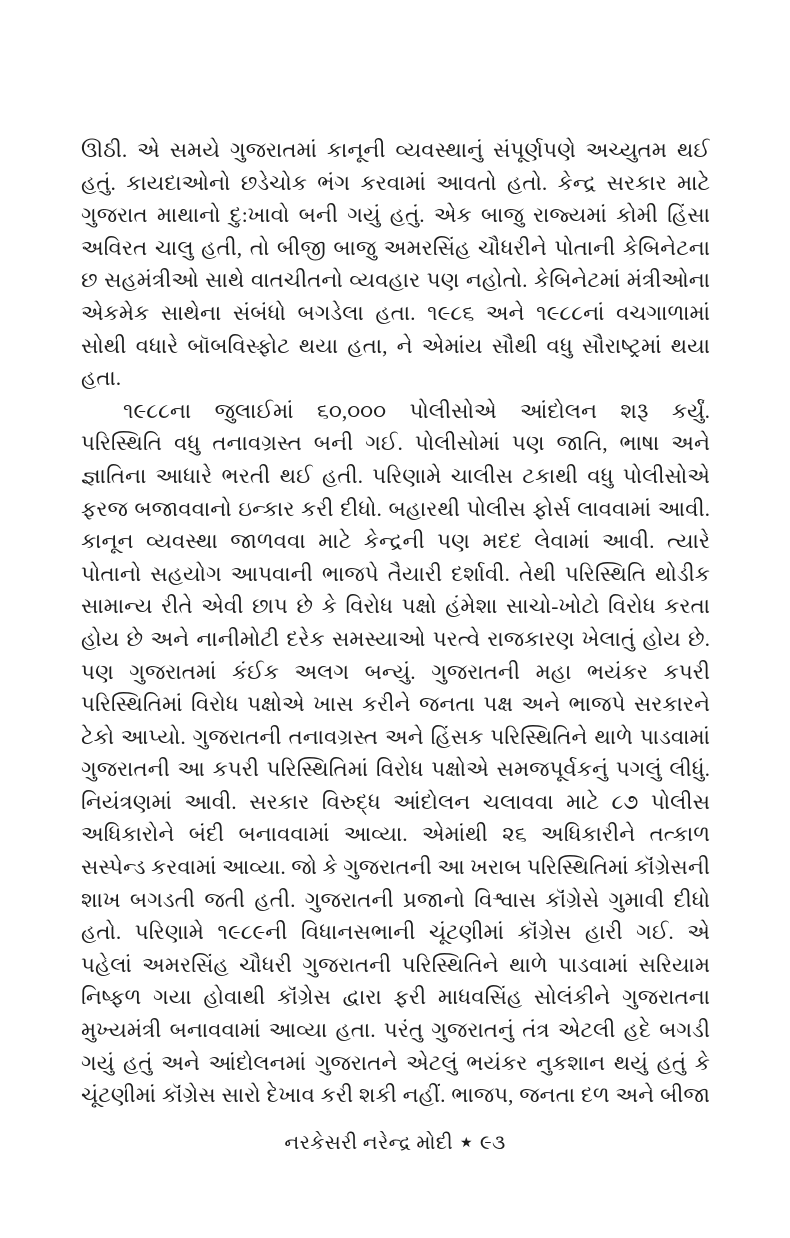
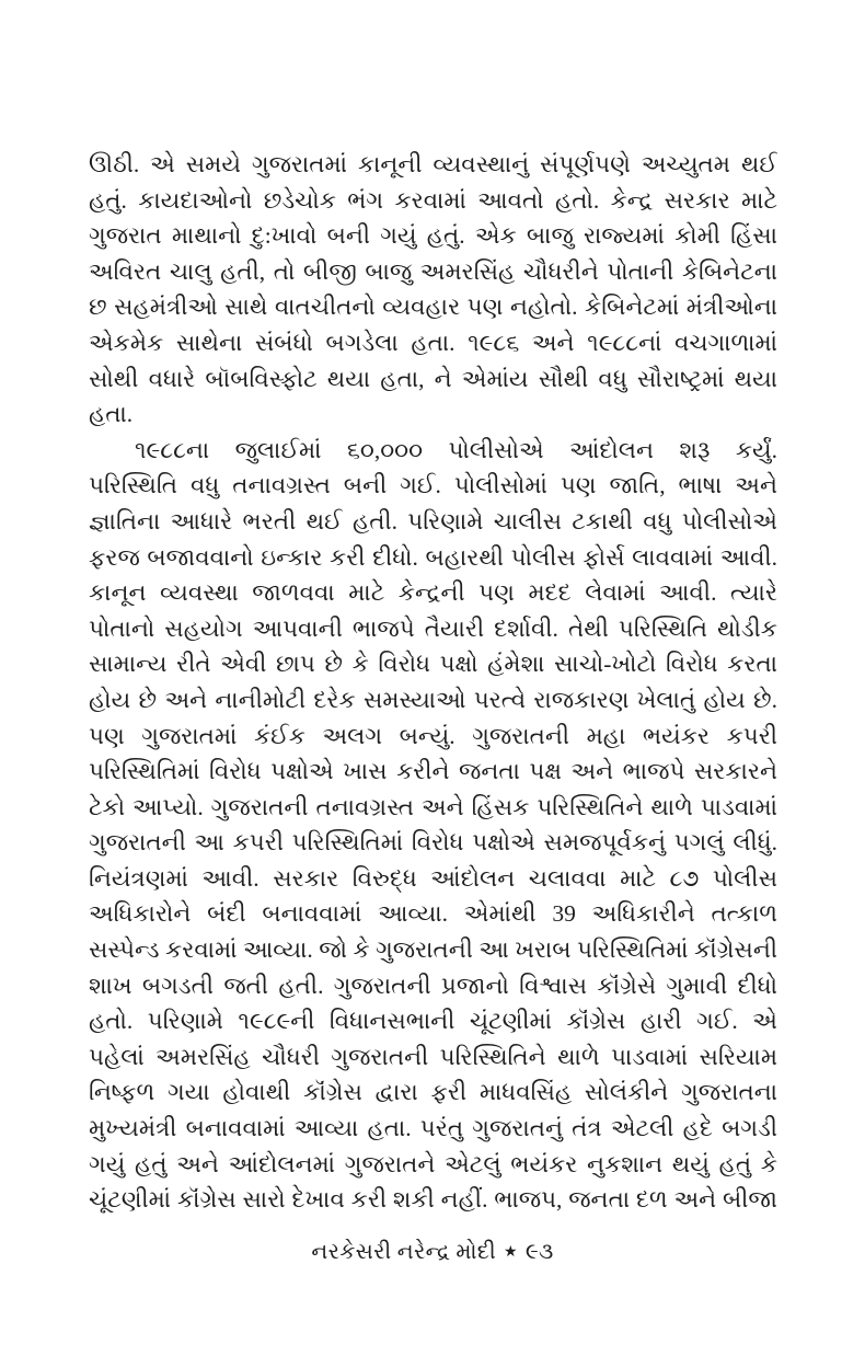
  ઊઠી. એ સમયે ગુજરાતમાં કાનૂની વ્યવસ્થાનું સંપૂર્ણપણે અચ્યુતમ થઈ
  હતું. કાયદાઓનો છડેચોક ભંગ કરવામાં આવતો હતો. કેન્દ્ર સરકાર માટે
  ગુજરાત માથાનો દુ:ખાવો બની ગયું હતું. એક બાજુ રાજ્યમાં કોમી હિંસા
  અવિરત ચાલુ હતી, તો બીજી બાજુ અમરસિંહ ચૌધરીને પોતાની કેબિનેટના
  છ સહમંત્રીઓ સાથે વાતચીતનો વ્યવહાર પણ નહોતો. કેબિનેટમાં મંત્રીઓના
  એકમેક સાથેના સંબંધો બગડેલા હતા. ૧૯૮૬ અને ૧૯૮૮નાં વચગાળામાં
  સોથી વધારે બૉબવિસ્ફોટ થયા હતા, ને એમાંય સૌથી વધુ સૌરાષ્ટ્રમાં થયા
  હતા.
  ૧૯૮૮ના જુલાઈમાં ૬૦,૦૦૦ પોલીસોએ આંદોલન શરૂ કર્યું.
  પરિસ્થિતિ વધુ તનાવગ્રસ્ત બની ગઈ. પોલીસોમાં પણ જાતિ, ભાષા અને
  જ્ઞાતિના આધારે ભરતી થઈ હતી. પરિણામે ચાલીસ ટકાથી વધુ પોલીસોએ
  ફરજ બજાવવાનો ઇન્કાર કરી દીધો. બહારથી પોલીસ ફોર્સ લાવવામાં આવી.
  કાનૂન વ્યવસ્થા જાળવવા માટે કેન્દ્રની પણ મદદ લેવામાં આવી. ત્યારે
  પોતાનો સહયોગ આપવાની ભાજપે તૈયારી દર્શાવી. તેથી પરિસ્થિતિ થોડીક
  સામાન્ય રીતે એવી છાપ છે કે વિરોધ પક્ષો હંમેશા સાચો-ખોટો વિરોધ કરતા
  હોય છે અને નાનીમોટી દરેક સમસ્યાઓ પરત્વે રાજકારણ ખેલાતું હોય છે.
  પણ ગુજરાતમાં કંઈક અલગ બન્યું. ગુજરાતની મહા ભયંકર કપરી
  પરિસ્થિતિમાં વિરોધ પક્ષોએ ખાસ કરીને જનતા પક્ષ અને ભાજપે સરકારને
  ટેકો આપ્યો. ગુજરાતની તનાવગ્રસ્ત અને હિંસક પરિસ્થિતિને થાળે પાડવામાં
  ગુજરાતની આ કપરી પરિસ્થિતિમાં વિરોધ પક્ષોએ સમજપૂર્વકનું પગલું લીધું.
  નિયંત્રણમાં આવી. સરકાર વિરુદ્ધ આંદોલન ચલાવવા માટે ૮૭ પોલીસ
- અધિકારોને બંદી બનાવવામાં આવ્યા. એમાંથી ૨૬ અધિકારીને તત્કાળ
+ અધિકારોને બંદી બનાવવામાં આવ્યા. એમાંથી 39 અધિકારીને તત્કાળ
  સસ્પેન્ડ કરવામાં આવ્યા. જો કે ગુજરાતની આ ખરાબ પરિસ્થિતિમાં કૉંગ્રેસની
  શાખ બગડતી જતી હતી. ગુજરાતની પ્રજાનો વિશ્વાસ કૉંગ્રેસે ગુમાવી દીધો
  હતો. પરિણામે ૧૯૮૯ની વિધાનસભાની ચૂંટણીમાં કૉંગ્રેસ હારી ગઈ. એ
  પહેલાં અમરસિંહ ચૌધરી ગુજરાતની પરિસ્થિતિને થાળે પાડવામાં સરિયામ
  નિષ્ફળ ગયા હોવાથી કૉંગ્રેસ દ્વારા ફરી માધવસિંહ સોલંકીને ગુજરાતના
  મુખ્યમંત્રી બનાવવામાં આવ્યા હતા. પરંતુ ગુજરાતનું તંત્ર એટલી હદે બગડી
  ગયું હતું અને આંદોલનમાં ગુજરાતને એટલું ભયંકર નુકશાન થયું હતું કે
  ચૂંટણીમાં કૉંગ્રેસ સારો દેખાવ કરી શકી નહીં. ભાજપ, જનતા દળ અને બીજા
  નરકેસરી નરેન્દ્ર મોદી ★ ૯૩
